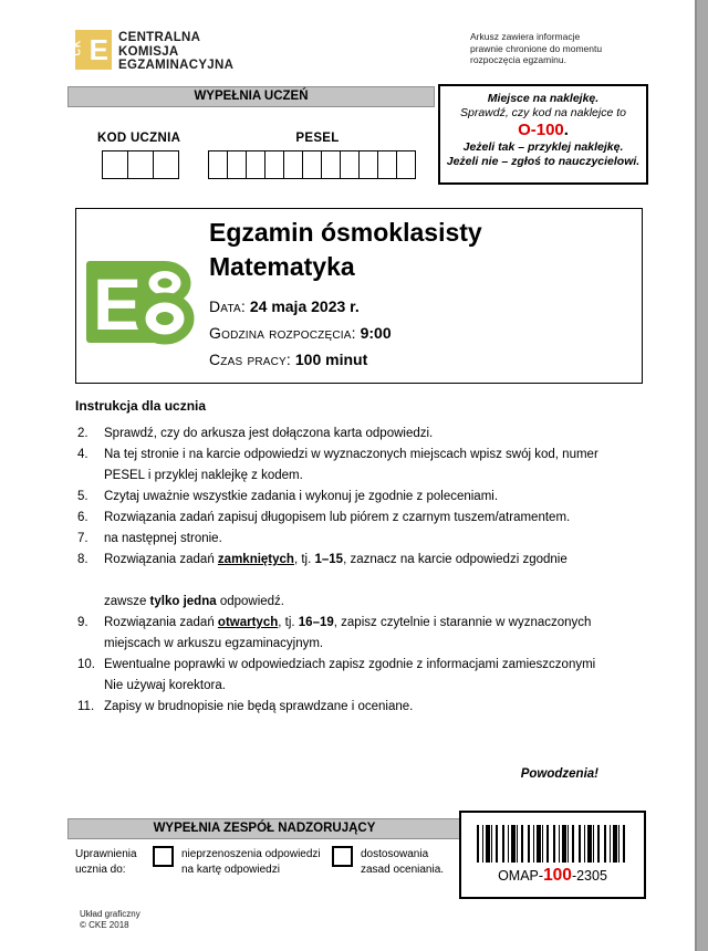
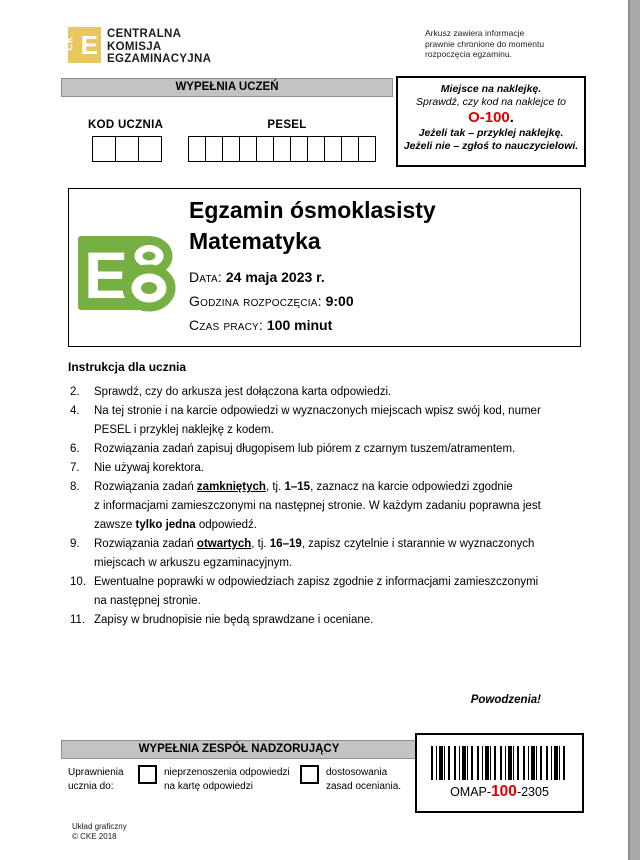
  E
  CENTRALNA
  KOMISJA
  EGZAMINACYJNA
  Arkusz zawiera informacje
  prawnie chronione do momentu
  rozpoczęcia egzaminu.
  WYPEŁNIA UCZEŃ
  KOD UCZNIA
  PESEL
  Miejsce na naklejkę.
  Sprawdź, czy kod na naklejce to
  O-100.
  Jeżeli tak – przyklej naklejkę.
  Jeżeli nie – zgłoś to nauczycielowi.
  E
  Egzamin ósmoklasisty
  Matematyka
  Data: 24 maja 2023 r.
  Godzina rozpoczęcia: 9:00
  Czas pracy: 100 minut
  Instrukcja dla ucznia
  2.
  Sprawdź, czy do arkusza jest dołączona karta odpowiedzi.
  4.
  Na tej stronie i na karcie odpowiedzi w wyznaczonych miejscach wpisz swój kod, numer
  PESEL i przyklej naklejkę z kodem.
- 5.
- Czytaj uważnie wszystkie zadania i wykonuj je zgodnie z poleceniami.
  6.
  Rozwiązania zadań zapisuj długopisem lub piórem z czarnym tuszem/atramentem.
  7.
- na następnej stronie.
+ Nie używaj korektora.
  8.
  Rozwiązania zadań zamkniętych, tj. 1–15, zaznacz na karcie odpowiedzi zgodnie
+ z informacjami zamieszczonymi na następnej stronie. W każdym zadaniu poprawna jest
  zawsze tylko jedna odpowiedź.
  9.
  Rozwiązania zadań otwartych, tj. 16–19, zapisz czytelnie i starannie w wyznaczonych
  miejscach w arkuszu egzaminacyjnym.
  10.
  Ewentualne poprawki w odpowiedziach zapisz zgodnie z informacjami zamieszczonymi
- Nie używaj korektora.
+ na następnej stronie.
  11.
  Zapisy w brudnopisie nie będą sprawdzane i oceniane.
  Powodzenia!
  WYPEŁNIA ZESPÓŁ NADZORUJĄCY
  Uprawnienia
  ucznia do:
  nieprzenoszenia odpowiedzi
  na kartę odpowiedzi
  dostosowania
  zasad oceniania.
  OMAP-100-2305
  Układ graficzny
  © CKE 2018
